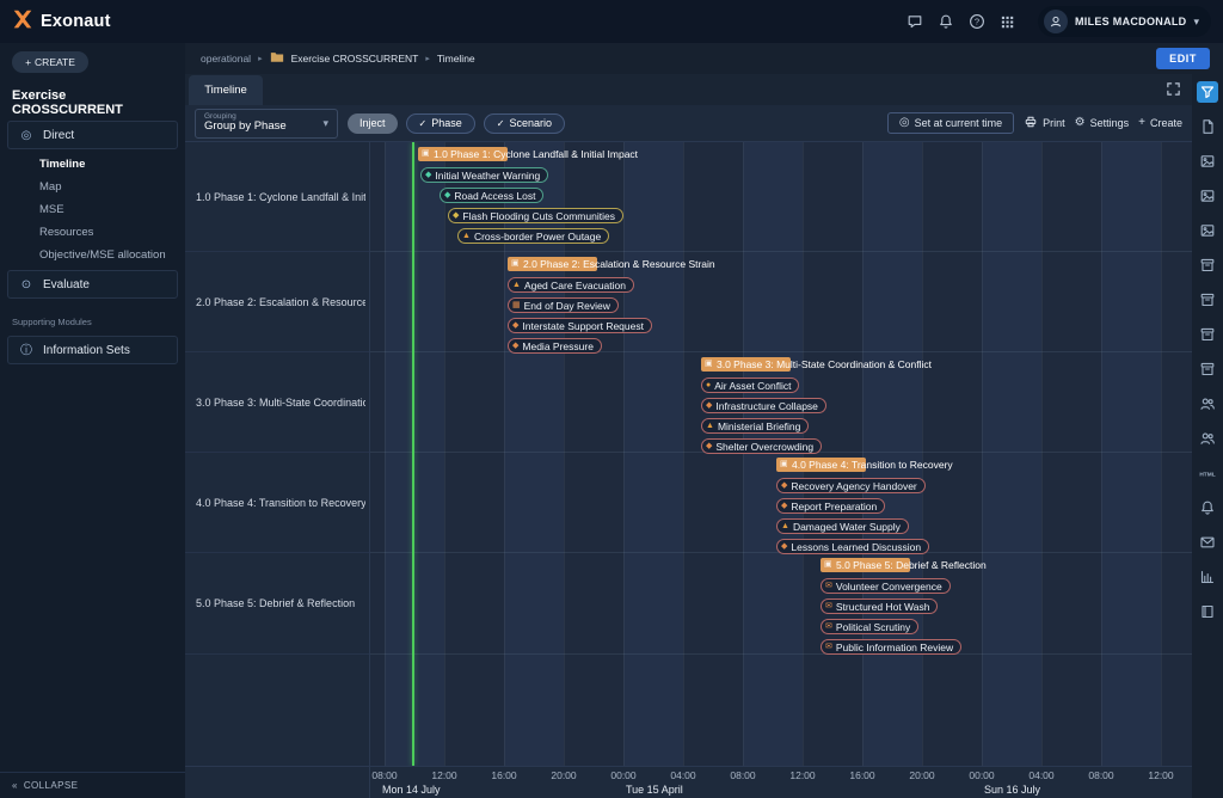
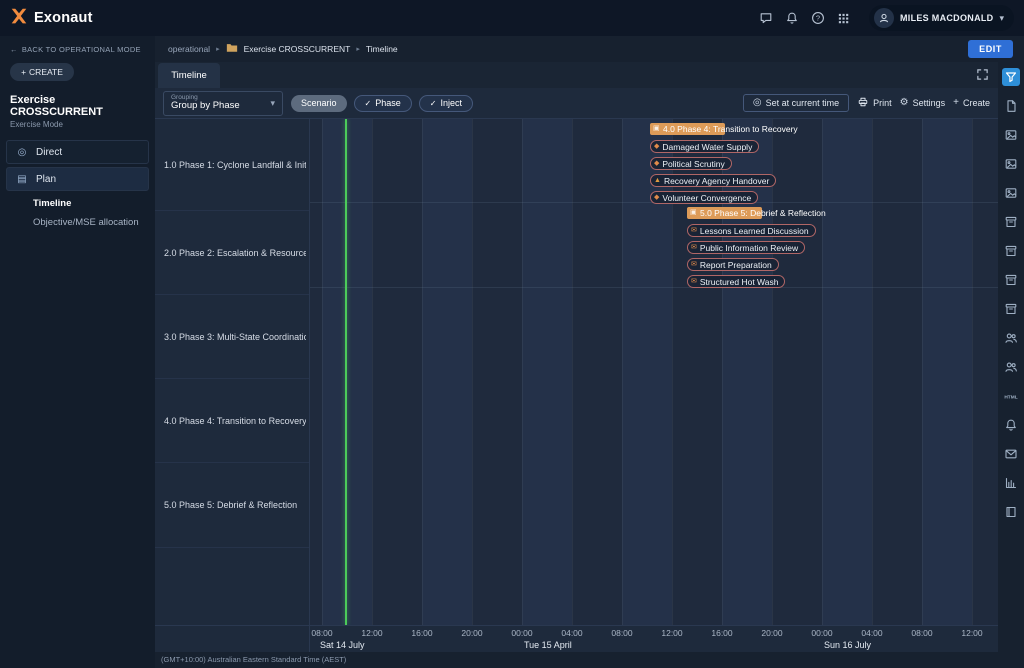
  Exonaut
  ?
  MILES MACDONALD
  ▾
+ ←
+ BACK TO OPERATIONAL MODE
  +
  CREATE
  Exercise CROSSCURRENT
+ Exercise Mode
  ◎
  Direct
+ ▤
+ Plan
  Timeline
- Map
- MSE
- Resources
  Objective/MSE allocation
- ⊙
- Evaluate
- Supporting Modules
- ⓘ
- Information Sets
- «
- COLLAPSE
  operational
  Exercise CROSSCURRENT
  Timeline
  EDIT
  Timeline
  Group by Phase
  ▾
- Inject
+ Scenario
  ✓
  Phase
  ✓
- Scenario
+ Inject
  ◎
  Set at current time
  Print
  ⚙
  Settings
  +
  Create
  1.0 Phase 1: Cyclone Landfall & Init
  2.0 Phase 2: Escalation & Resource
  3.0 Phase 3: Multi-State Coordinati
  4.0 Phase 4: Transition to Recovery
  5.0 Phase 5: Debrief & Reflection
- 1.0 Phase 1: Cyclone Landfall & Initial Impact
- Initial Weather Warning
- Road Access Lost
- Flash Flooding Cuts Communities
- Cross-border Power Outage
- 2.0 Phase 2: Escalation & Resource Strain
- Aged Care Evacuation
- End of Day Review
- Interstate Support Request
- Media Pressure
- 3.0 Phase 3: Multi-State Coordination & Conflict
- Air Asset Conflict
- Infrastructure Collapse
- Ministerial Briefing
- Shelter Overcrowding
  4.0 Phase 4: Transition to Recovery
- Recovery Agency Handover
+ Damaged Water Supply
- Report Preparation
+ Political Scrutiny
- Damaged Water Supply
+ Recovery Agency Handover
- Lessons Learned Discussion
+ Volunteer Convergence
  5.0 Phase 5: Debrief & Reflection
- Volunteer Convergence
+ Lessons Learned Discussion
- Structured Hot Wash
+ Public Information Review
- Political Scrutiny
+ Report Preparation
- Public Information Review
+ Structured Hot Wash
  08:00
  12:00
  16:00
  20:00
  00:00
  04:00
  08:00
  12:00
  16:00
  20:00
  00:00
  04:00
  08:00
  12:00
- Mon 14 July
+ Sat 14 July
  Tue 15 April
  Sun 16 July
+ (GMT+10:00) Australian Eastern Standard Time (AEST)
